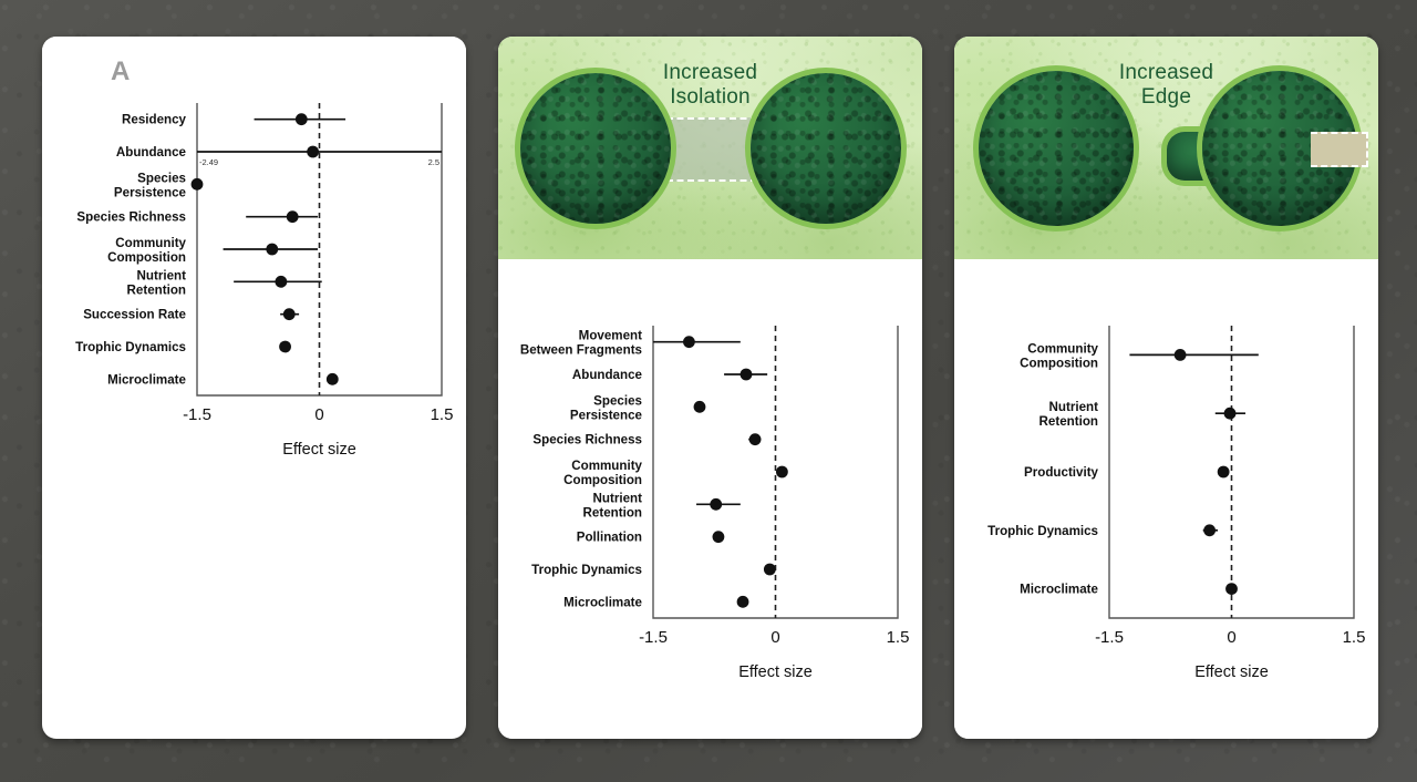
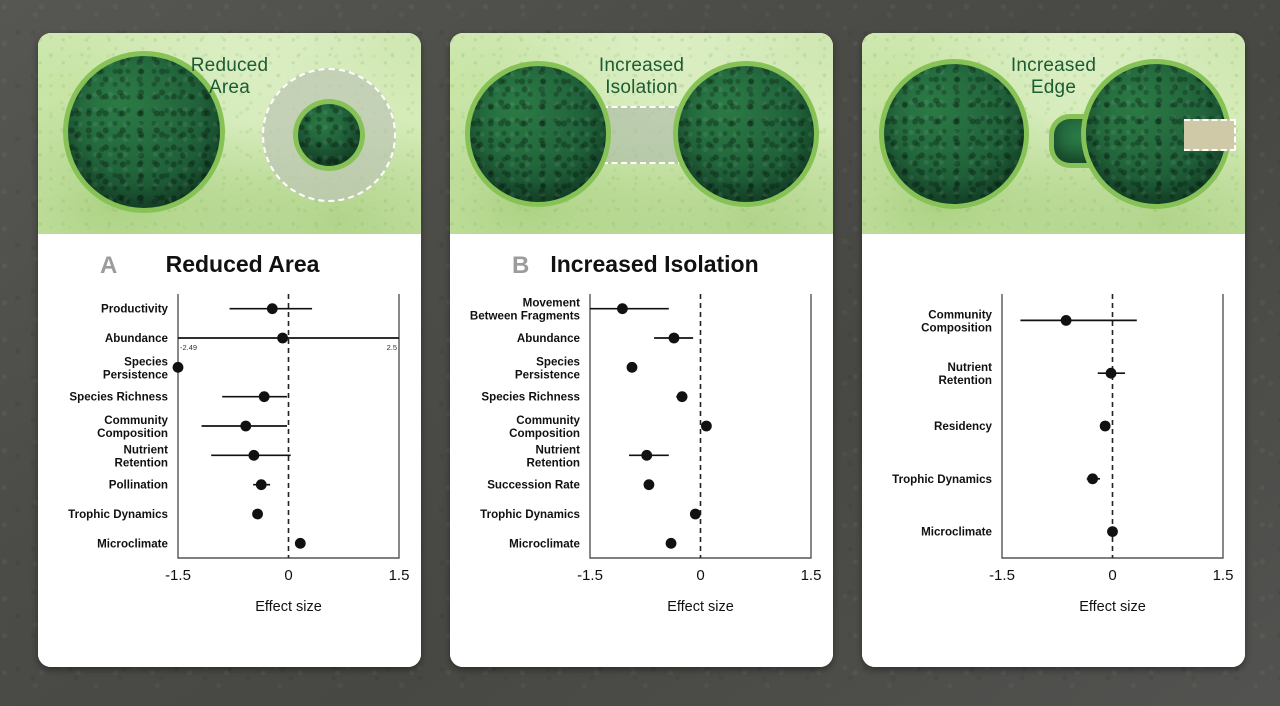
+ Reduced
+ Area
  A
+ Reduced Area
- Residency
+ Productivity
  Abundance
  Species Persistence
  Species Richness
  Community Composition
  Nutrient Retention
- Succession Rate
+ Pollination
  Trophic Dynamics
  Microclimate
  -2.49
  2.5
  -1.5
  0
  1.5
  Effect size
  Increased
  Isolation
+ B
+ Increased Isolation
  Movement Between Fragments
  Abundance
  Species Persistence
  Species Richness
  Community Composition
  Nutrient Retention
- Pollination
+ Succession Rate
  Trophic Dynamics
  Microclimate
  -1.5
  0
  1.5
  Effect size
  Increased
  Edge
  Community Composition
  Nutrient Retention
- Productivity
+ Residency
  Trophic Dynamics
  Microclimate
  -1.5
  0
  1.5
  Effect size
